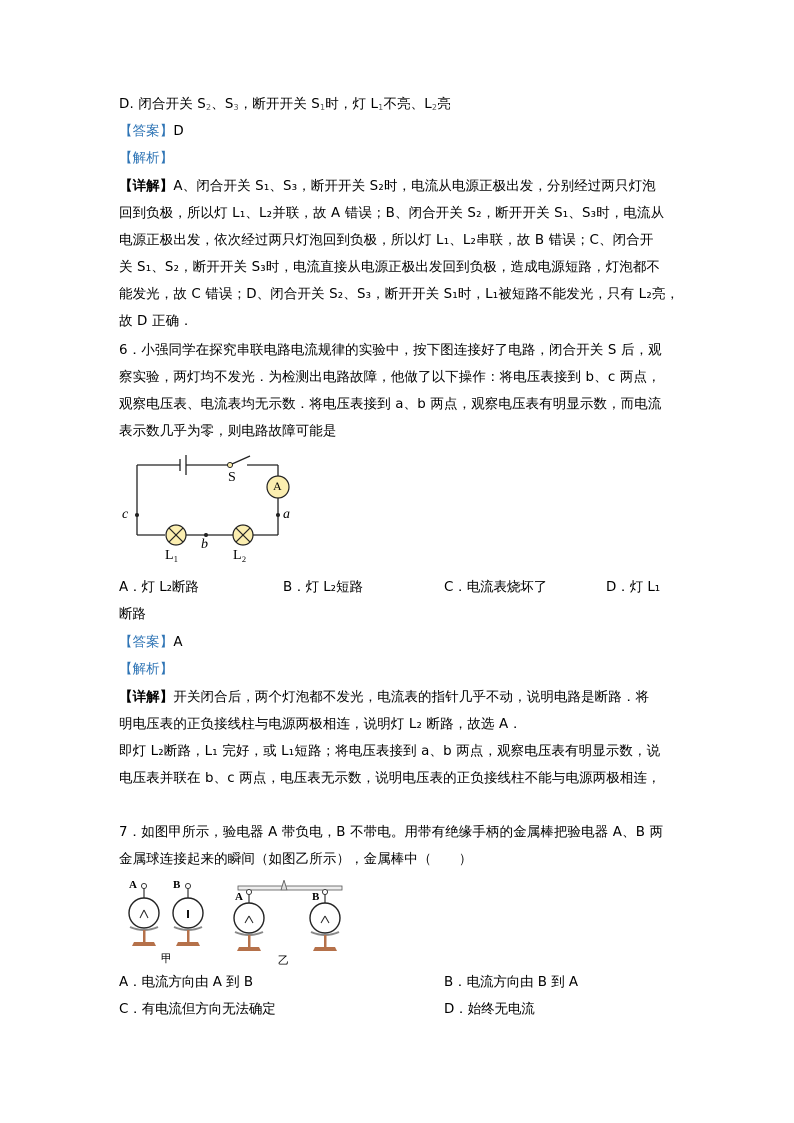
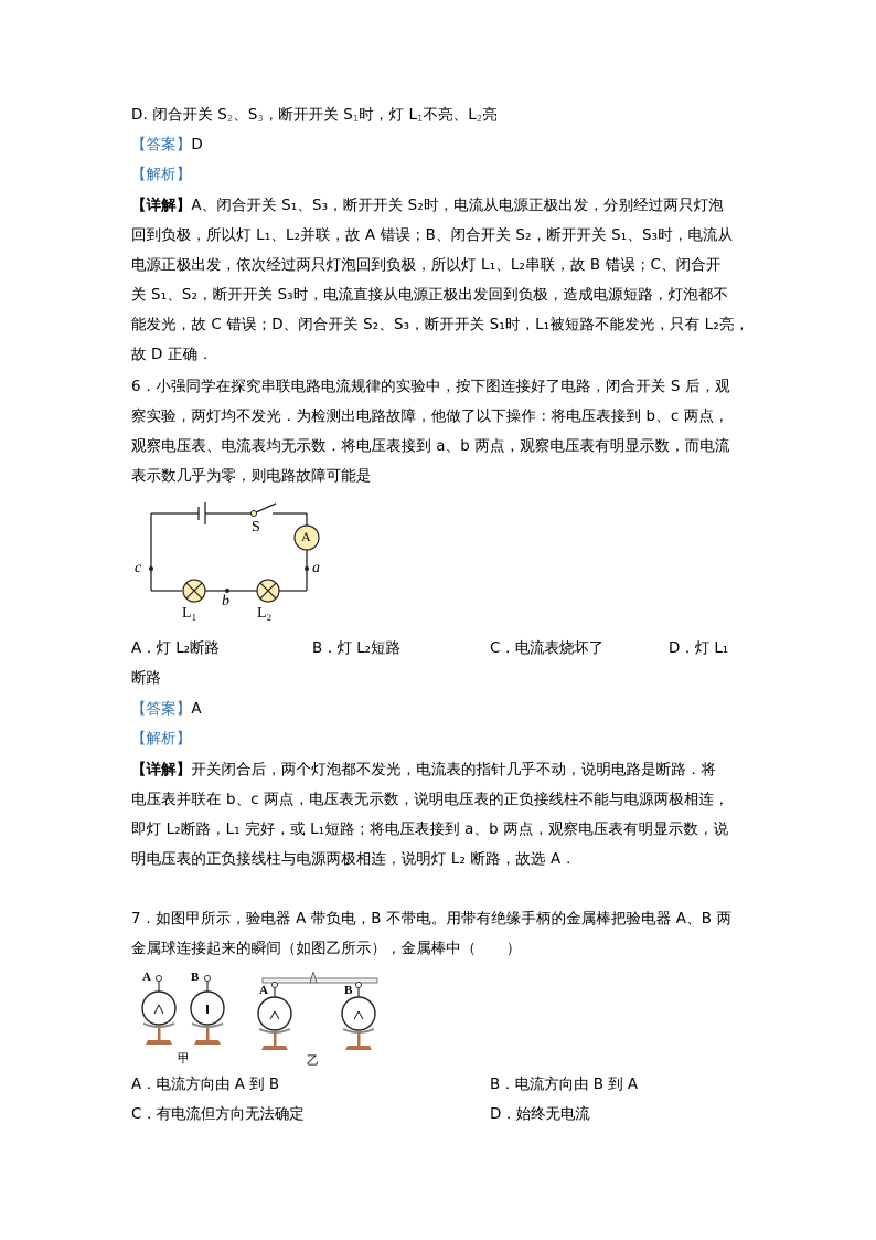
  D. 闭合开关 S2、S3，断开开关 S1时，灯 L1不亮、L2亮
  【答案】D
  【解析】
  【详解】A、闭合开关 S₁、S₃，断开开关 S₂时，电流从电源正极出发，分别经过两只灯泡
  回到负极，所以灯 L₁、L₂并联，故 A 错误；B、闭合开关 S₂，断开开关 S₁、S₃时，电流从
  电源正极出发，依次经过两只灯泡回到负极，所以灯 L₁、L₂串联，故 B 错误；C、闭合开
  关 S₁、S₂，断开开关 S₃时，电流直接从电源正极出发回到负极，造成电源短路，灯泡都不
  能发光，故 C 错误；D、闭合开关 S₂、S₃，断开开关 S₁时，L₁被短路不能发光，只有 L₂亮，
  故 D 正确．
  6．小强同学在探究串联电路电流规律的实验中，按下图连接好了电路，闭合开关 S 后，观
  察实验，两灯均不发光．为检测出电路故障，他做了以下操作：将电压表接到 b、c 两点，
  观察电压表、电流表均无示数．将电压表接到 a、b 两点，观察电压表有明显示数，而电流
  表示数几乎为零，则电路故障可能是
  S
  A
  c
  a
  b
  L₁
  L₂
  A．灯 L₂断路
  B．灯 L₂短路
  C．电流表烧坏了
  D．灯 L₁
  断路
  【答案】A
  【解析】
  【详解】开关闭合后，两个灯泡都不发光，电流表的指针几乎不动，说明电路是断路．将
- 明电压表的正负接线柱与电源两极相连，说明灯 L₂ 断路，故选 A．
+ 电压表并联在 b、c 两点，电压表无示数，说明电压表的正负接线柱不能与电源两极相连，
  即灯 L₂断路，L₁ 完好，或 L₁短路；将电压表接到 a、b 两点，观察电压表有明显示数，说
- 电压表并联在 b、c 两点，电压表无示数，说明电压表的正负接线柱不能与电源两极相连，
+ 明电压表的正负接线柱与电源两极相连，说明灯 L₂ 断路，故选 A．
  7．如图甲所示，验电器 A 带负电，B 不带电。用带有绝缘手柄的金属棒把验电器 A、B 两
  金属球连接起来的瞬间（如图乙所示），金属棒中（ ）
  A
  B
  A
  B
  甲
  乙
  A．电流方向由 A 到 B
  B．电流方向由 B 到 A
  C．有电流但方向无法确定
  D．始终无电流
